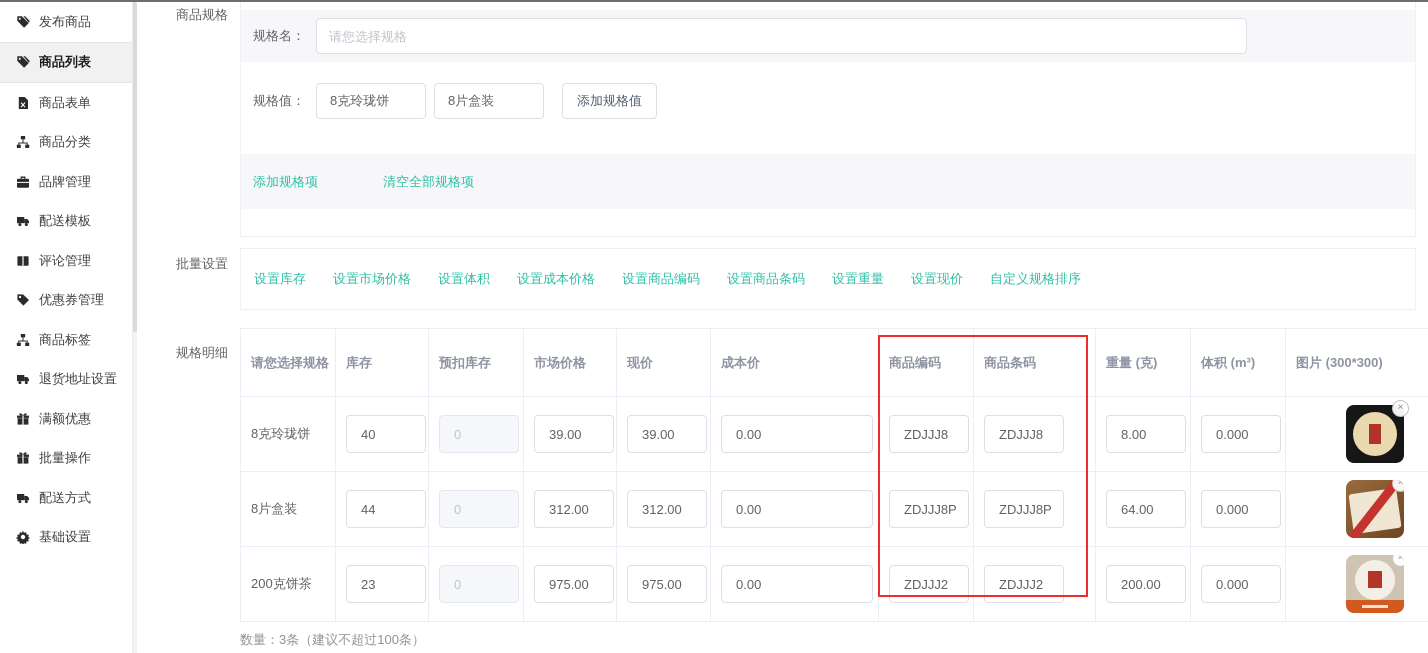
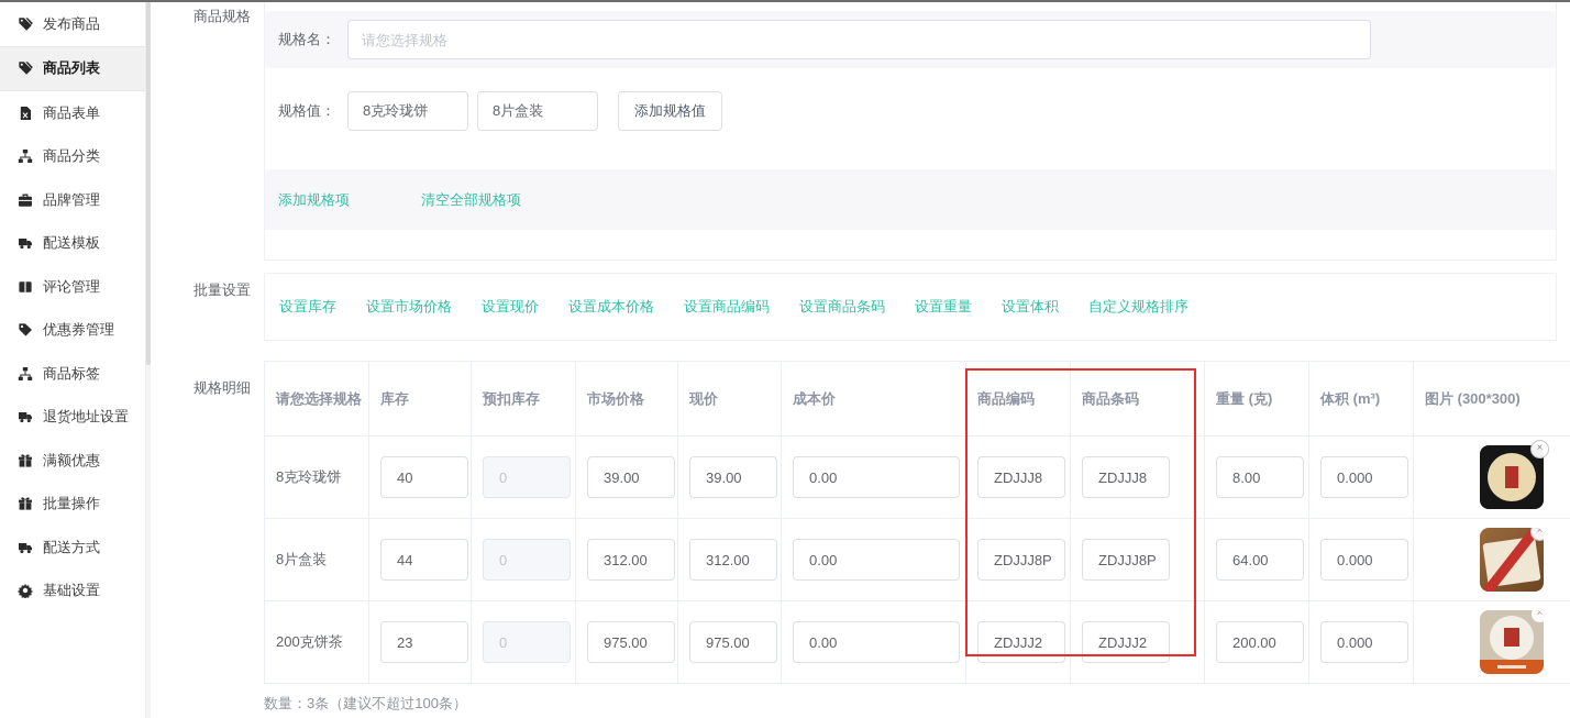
  发布商品
  商品列表
  商品表单
  商品分类
  品牌管理
  配送模板
  评论管理
  优惠券管理
  商品标签
  退货地址设置
  满额优惠
  批量操作
  配送方式
  基础设置
  商品规格
  批量设置
  规格明细
  规格名：
  请您选择规格
  规格值：
  8克玲珑饼
  8片盒装
  添加规格值
  添加规格项
  清空全部规格项
  设置库存
  设置市场价格
- 设置体积
+ 设置现价
  设置成本价格
  设置商品编码
  设置商品条码
  设置重量
- 设置现价
+ 设置体积
  自定义规格排序
  请您选择规格	库存	预扣库存	市场价格	现价	成本价	商品编码	商品条码	重量 (克)	体积 (m³)	图片 (300*300)
  8克玲珑饼	40	0	39.00	39.00	0.00	ZDJJJ8	ZDJJJ8	8.00	0.000	×
  8片盒装	44	0	312.00	312.00	0.00	ZDJJJ8P	ZDJJJ8P	64.00	0.000	×
  200克饼茶	23	0	975.00	975.00	0.00	ZDJJJ2	ZDJJJ2	200.00	0.000	×
  数量：3条（建议不超过100条）
